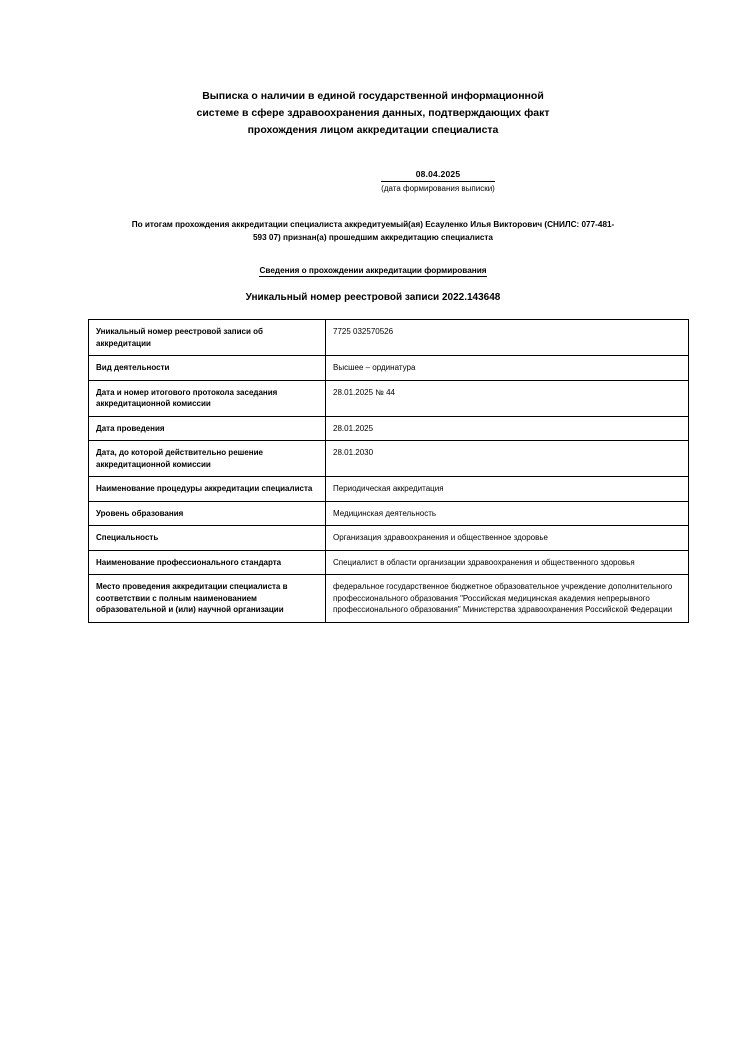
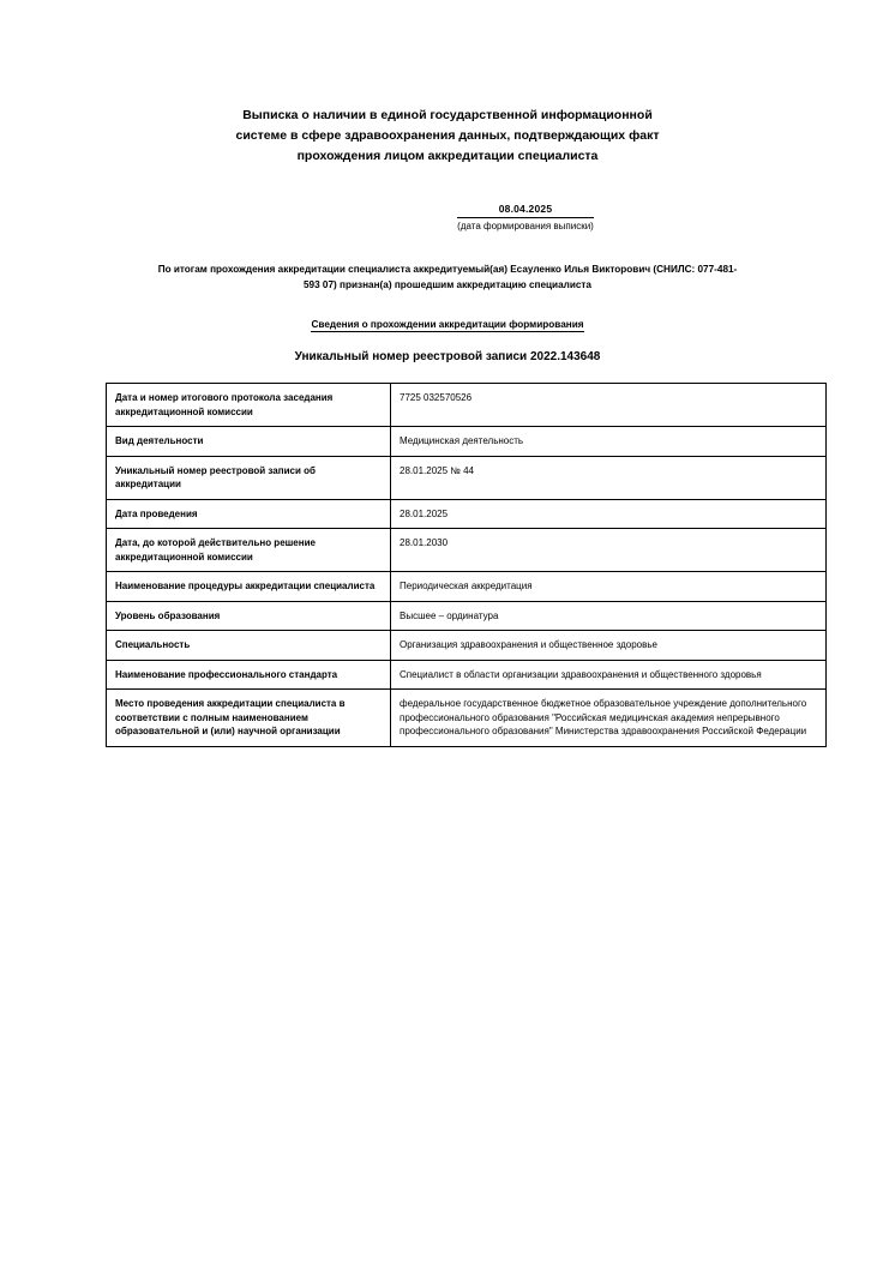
  Выписка о наличии в единой государственной информационной
  системе в сфере здравоохранения данных, подтверждающих факт
  прохождения лицом аккредитации специалиста
  08.04.2025
  (дата формирования выписки)
  По итогам прохождения аккредитации специалиста аккредитуемый(ая) Есауленко Илья Викторович (СНИЛС: 077-481-
  593 07) признан(а) прошедшим аккредитацию специалиста
  Сведения о прохождении аккредитации формирования
  Уникальный номер реестровой записи 2022.143648
- Уникальный номер реестровой записи об аккредитации	7725 032570526
+ Дата и номер итогового протокола заседания аккредитационной комиссии	7725 032570526
- Вид деятельности	Высшее – ординатура
+ Вид деятельности	Медицинская деятельность
- Дата и номер итогового протокола заседания аккредитационной комиссии	28.01.2025 № 44
+ Уникальный номер реестровой записи об аккредитации	28.01.2025 № 44
  Дата проведения	28.01.2025
  Дата, до которой действительно решение аккредитационной комиссии	28.01.2030
  Наименование процедуры аккредитации специалиста	Периодическая аккредитация
- Уровень образования	Медицинская деятельность
+ Уровень образования	Высшее – ординатура
  Специальность	Организация здравоохранения и общественное здоровье
  Наименование профессионального стандарта	Специалист в области организации здравоохранения и общественного здоровья
  Место проведения аккредитации специалиста в соответствии с полным наименованием образовательной и (или) научной организации	федеральное государственное бюджетное образовательное учреждение дополнительного профессионального образования "Российская медицинская академия непрерывного профессионального образования" Министерства здравоохранения Российской Федерации
